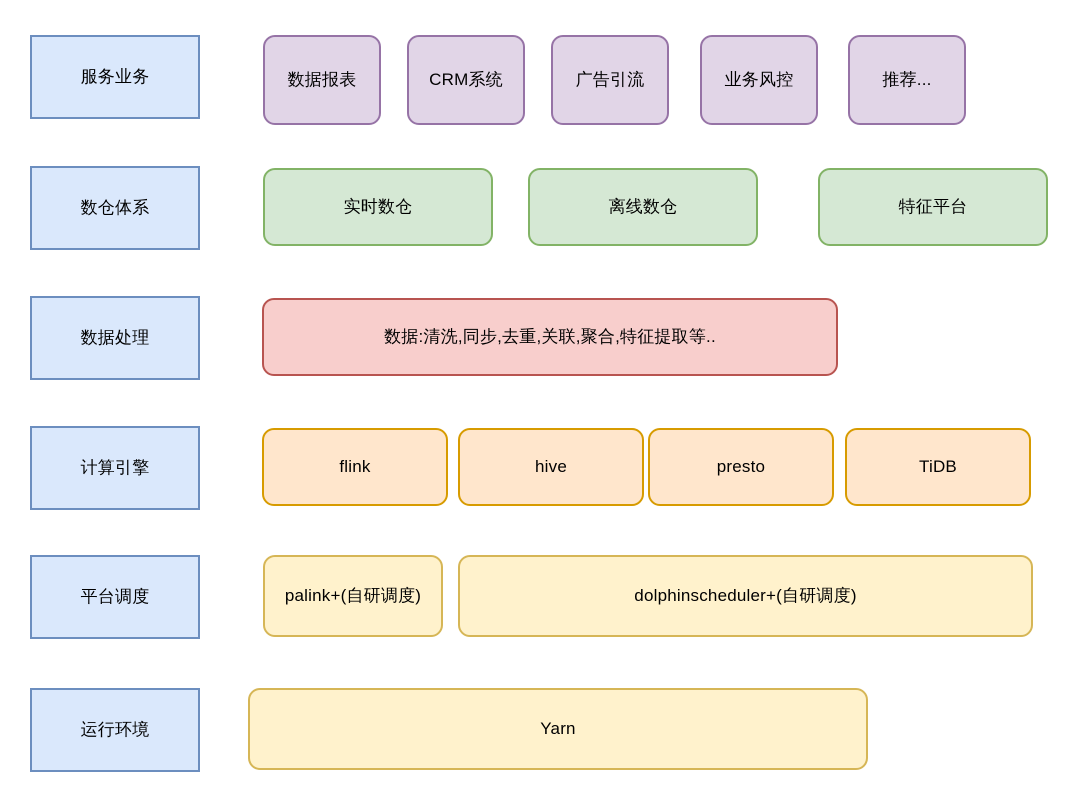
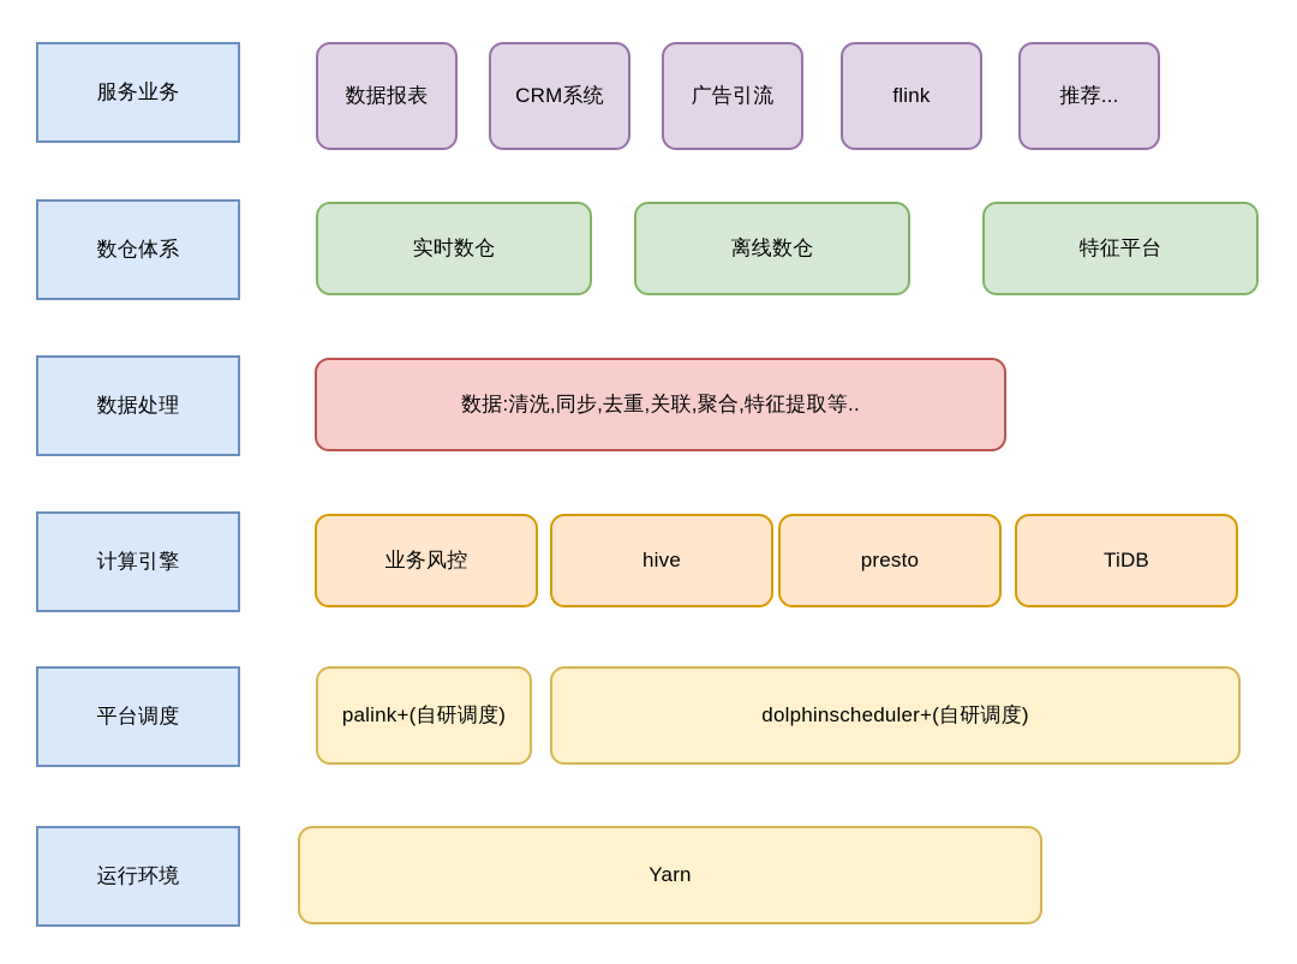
  服务业务
  数据报表
  CRM系统
  广告引流
- 业务风控
+ flink
  推荐...
  数仓体系
  实时数仓
  离线数仓
  特征平台
  数据处理
  数据:清洗,同步,去重,关联,聚合,特征提取等..
  计算引擎
- flink
+ 业务风控
  hive
  presto
  TiDB
  平台调度
  palink+(自研调度)
  dolphinscheduler+(自研调度)
  运行环境
  Yarn
